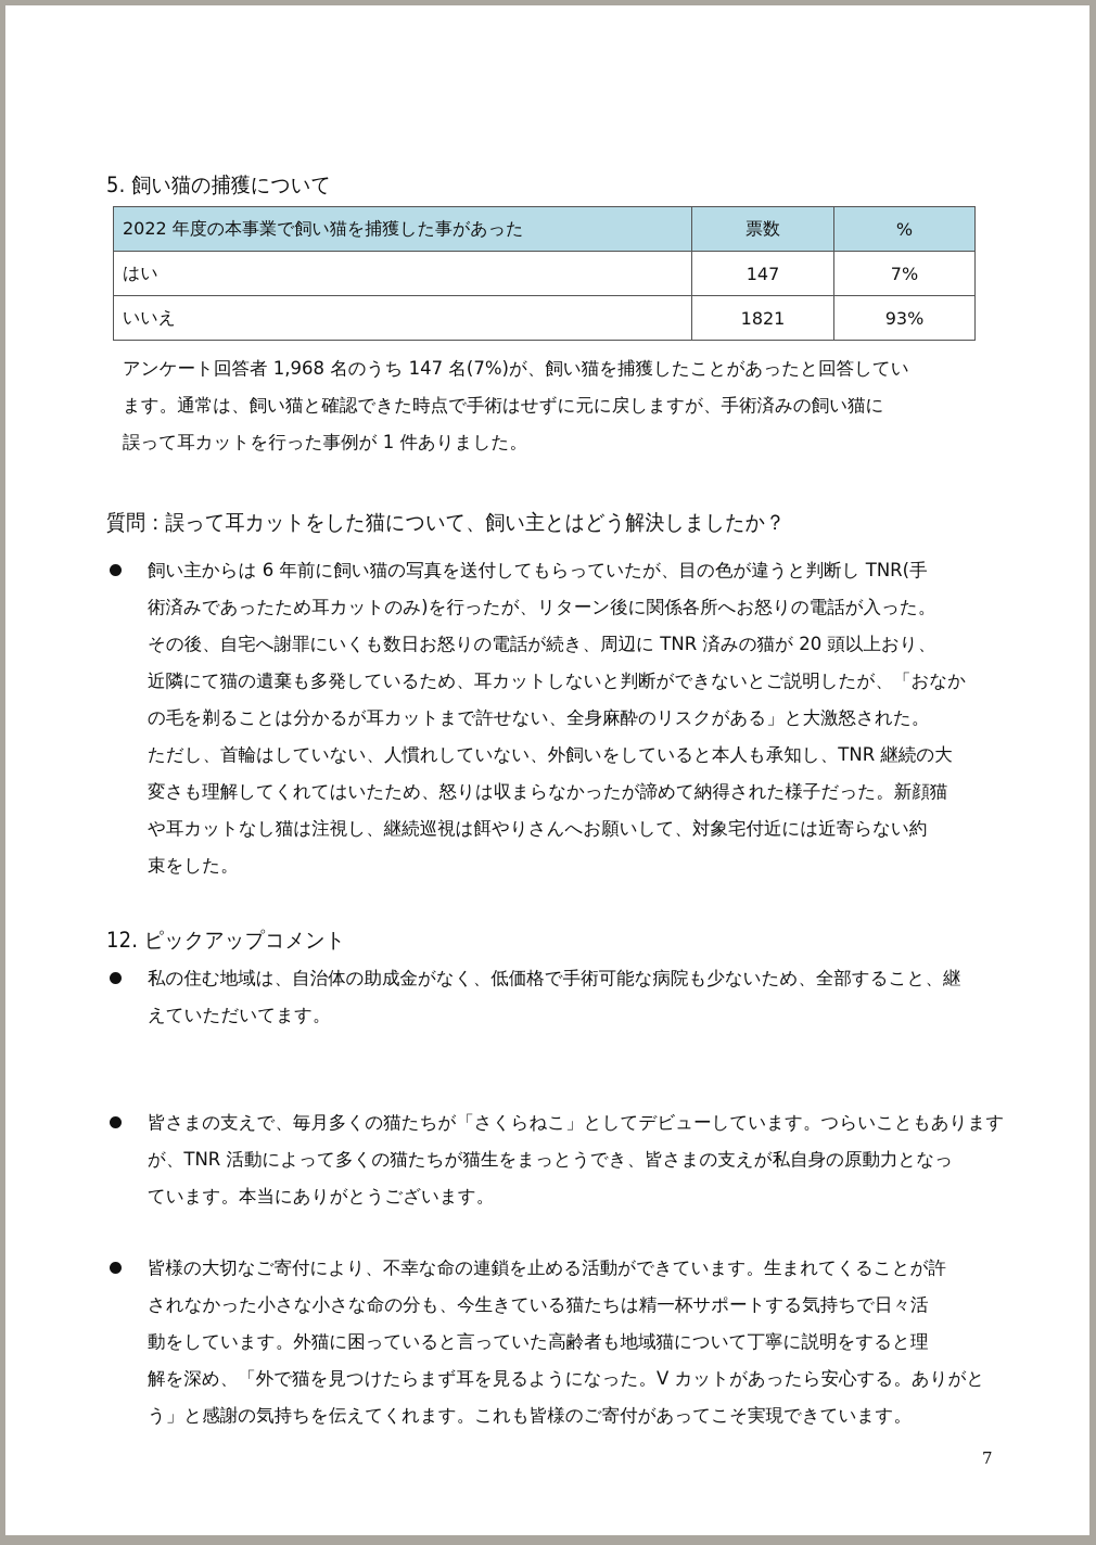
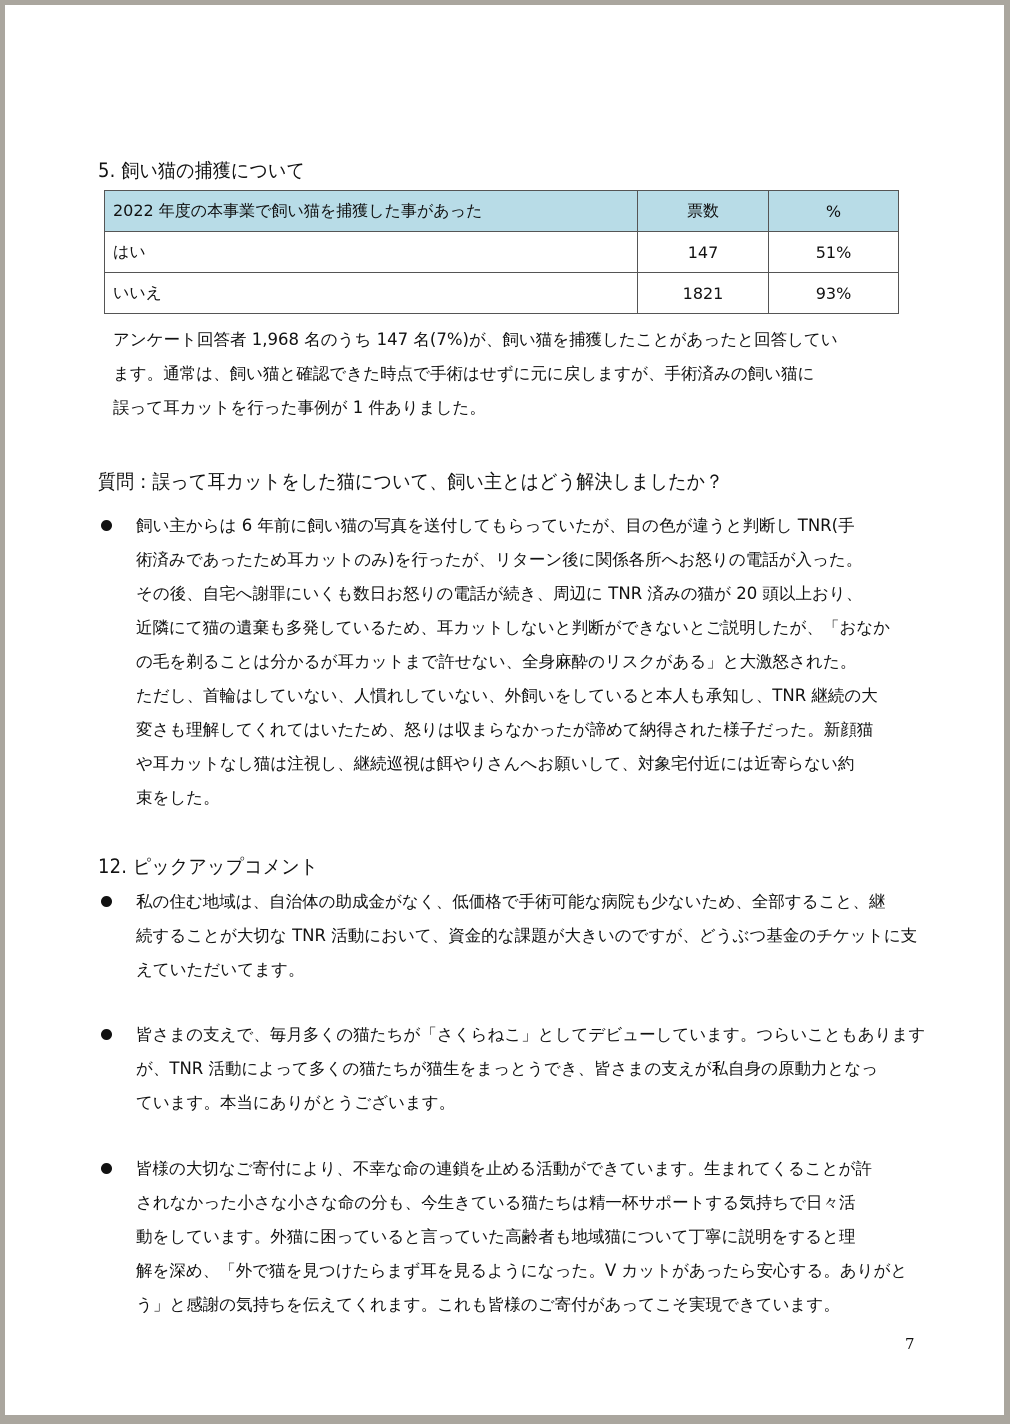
  5. 飼い猫の捕獲について
  2022 年度の本事業で飼い猫を捕獲した事があった	票数	%
- はい	147	7%
+ はい	147	51%
  いいえ	1821	93%
  アンケート回答者 1,968 名のうち 147 名(7%)が、飼い猫を捕獲したことがあったと回答してい
  ます。通常は、飼い猫と確認できた時点で手術はせずに元に戻しますが、手術済みの飼い猫に
  誤って耳カットを行った事例が 1 件ありました。
  質問：誤って耳カットをした猫について、飼い主とはどう解決しましたか？
  飼い主からは 6 年前に飼い猫の写真を送付してもらっていたが、目の色が違うと判断し TNR(手
  術済みであったため耳カットのみ)を行ったが、リターン後に関係各所へお怒りの電話が入った。
  その後、自宅へ謝罪にいくも数日お怒りの電話が続き、周辺に TNR 済みの猫が 20 頭以上おり、
  近隣にて猫の遺棄も多発しているため、耳カットしないと判断ができないとご説明したが、「おなか
  の毛を剃ることは分かるが耳カットまで許せない、全身麻酔のリスクがある」と大激怒された。
  ただし、首輪はしていない、人慣れしていない、外飼いをしていると本人も承知し、TNR 継続の大
  変さも理解してくれてはいたため、怒りは収まらなかったが諦めて納得された様子だった。新顔猫
  や耳カットなし猫は注視し、継続巡視は餌やりさんへお願いして、対象宅付近には近寄らない約
  束をした。
  12. ピックアップコメント
  私の住む地域は、自治体の助成金がなく、低価格で手術可能な病院も少ないため、全部すること、継
+ 続することが大切な TNR 活動において、資金的な課題が大きいのですが、どうぶつ基金のチケットに支
  えていただいてます。
  皆さまの支えで、毎月多くの猫たちが「さくらねこ」としてデビューしています。つらいこともあります
  が、TNR 活動によって多くの猫たちが猫生をまっとうでき、皆さまの支えが私自身の原動力となっ
  ています。本当にありがとうございます。
  皆様の大切なご寄付により、不幸な命の連鎖を止める活動ができています。生まれてくることが許
  されなかった小さな小さな命の分も、今生きている猫たちは精一杯サポートする気持ちで日々活
  動をしています。外猫に困っていると言っていた高齢者も地域猫について丁寧に説明をすると理
  解を深め、「外で猫を見つけたらまず耳を見るようになった。V カットがあったら安心する。ありがと
  う」と感謝の気持ちを伝えてくれます。これも皆様のご寄付があってこそ実現できています。
  7
